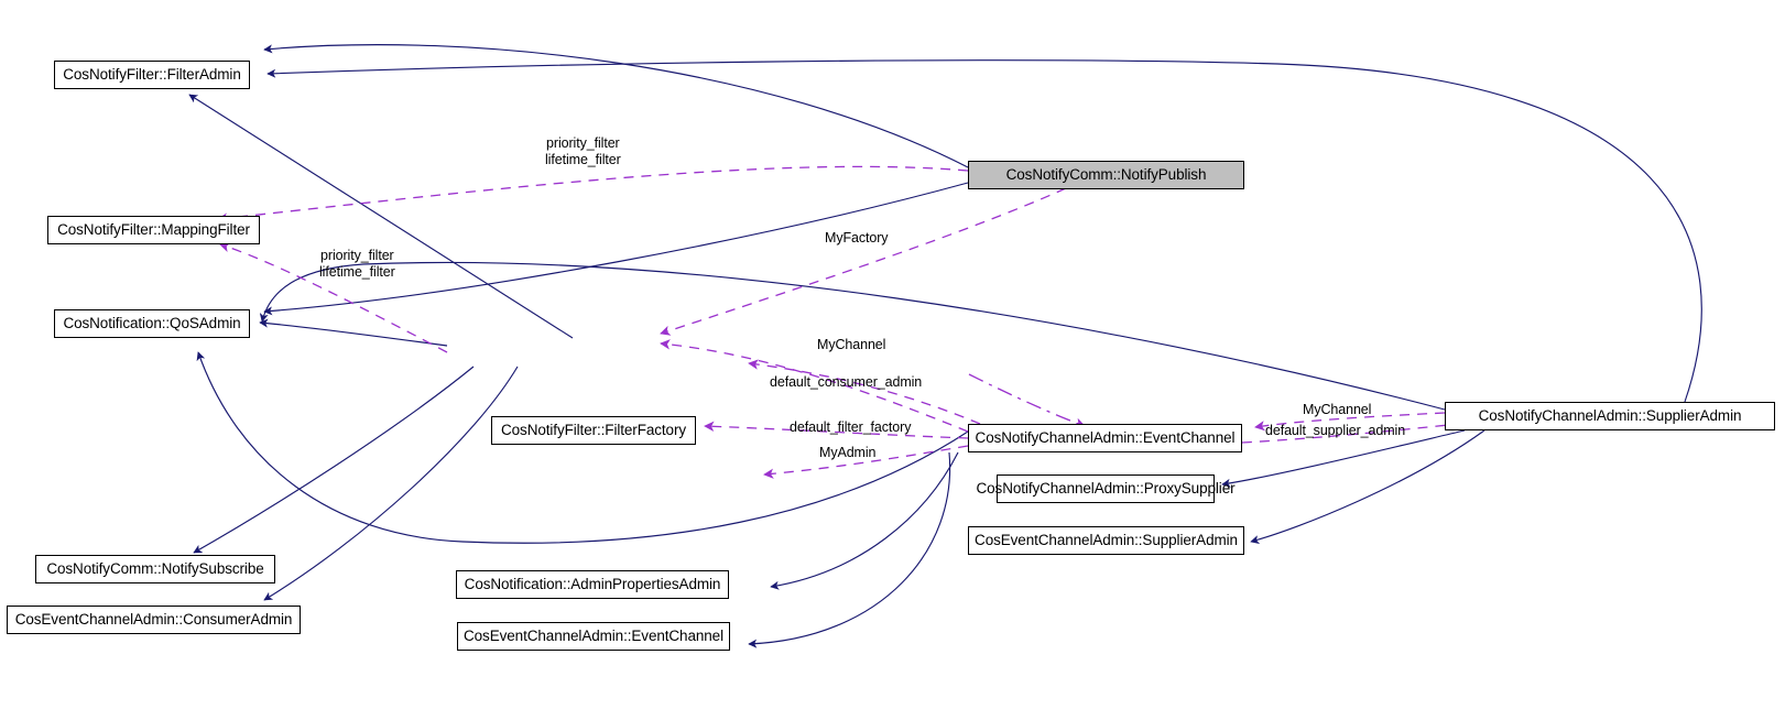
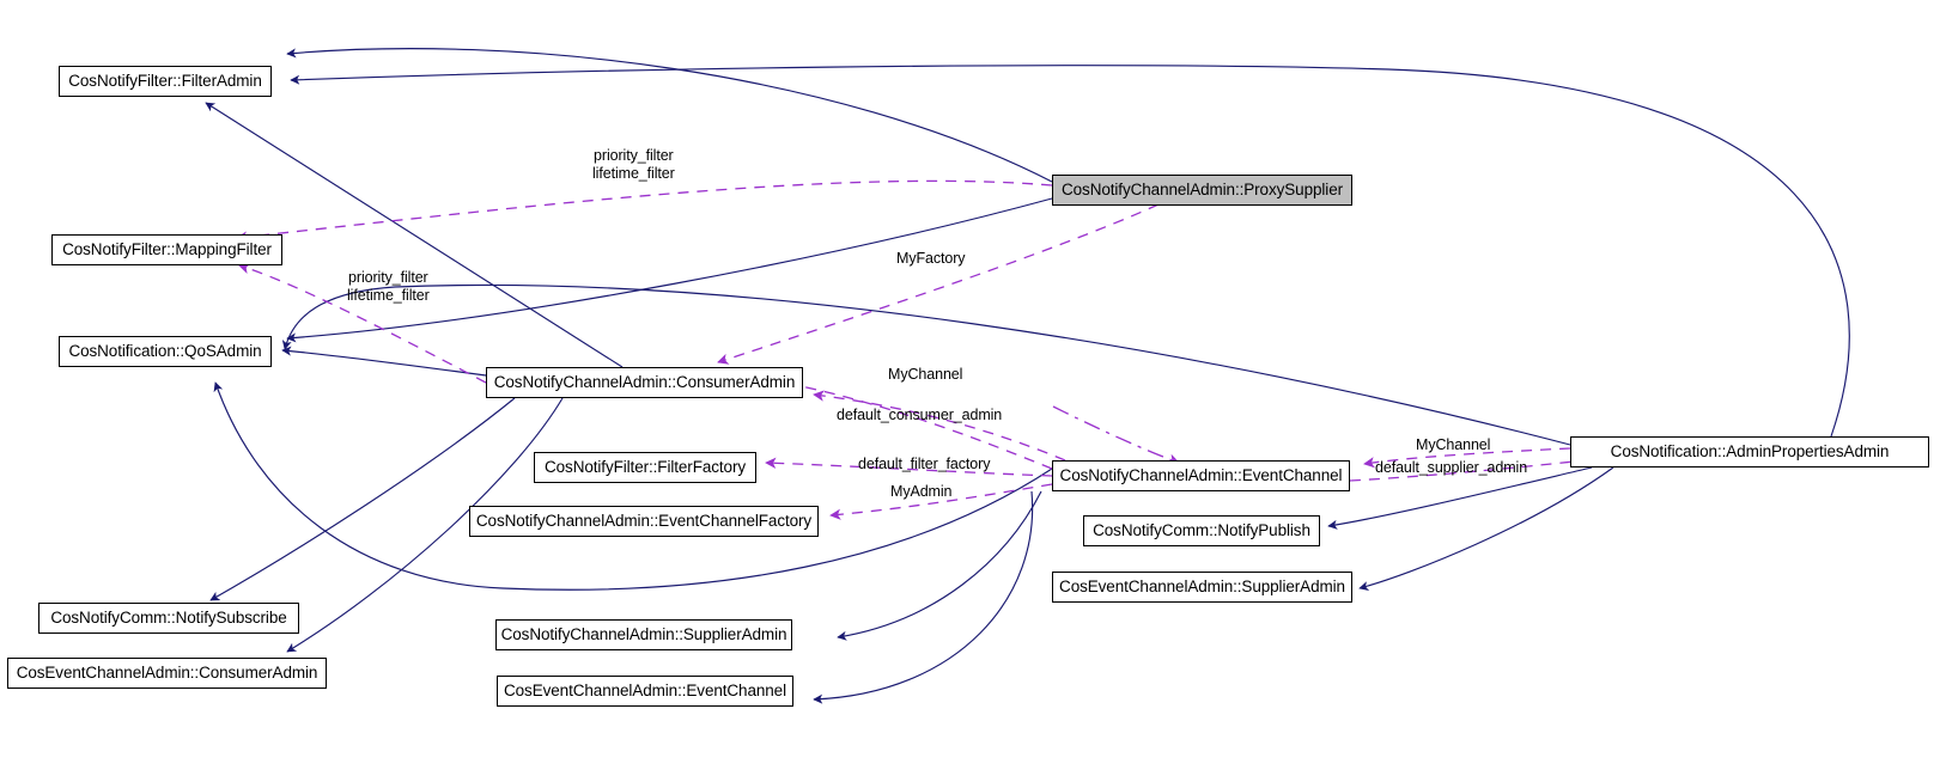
  CosNotifyFilter::FilterAdmin
  CosNotifyFilter::MappingFilter
  CosNotification::QoSAdmin
  CosNotifyComm::NotifySubscribe
  CosEventChannelAdmin::ConsumerAdmin
+ CosNotifyChannelAdmin::ConsumerAdmin
  CosNotifyFilter::FilterFactory
+ CosNotifyChannelAdmin::EventChannelFactory
- CosNotification::AdminPropertiesAdmin
+ CosNotifyChannelAdmin::SupplierAdmin
  CosEventChannelAdmin::EventChannel
- CosNotifyComm::NotifyPublish
+ CosNotifyChannelAdmin::ProxySupplier
  CosNotifyChannelAdmin::EventChannel
- CosNotifyChannelAdmin::ProxySupplier
+ CosNotifyComm::NotifyPublish
  CosEventChannelAdmin::SupplierAdmin
- CosNotifyChannelAdmin::SupplierAdmin
+ CosNotification::AdminPropertiesAdmin
  priority_filter
  lifetime_filter
  priority_filter
  lifetime_filter
  MyFactory
  MyChannel
  default_consumer_admin
  default_filter_factory
  MyAdmin
  MyChannel
  default_supplier_admin
